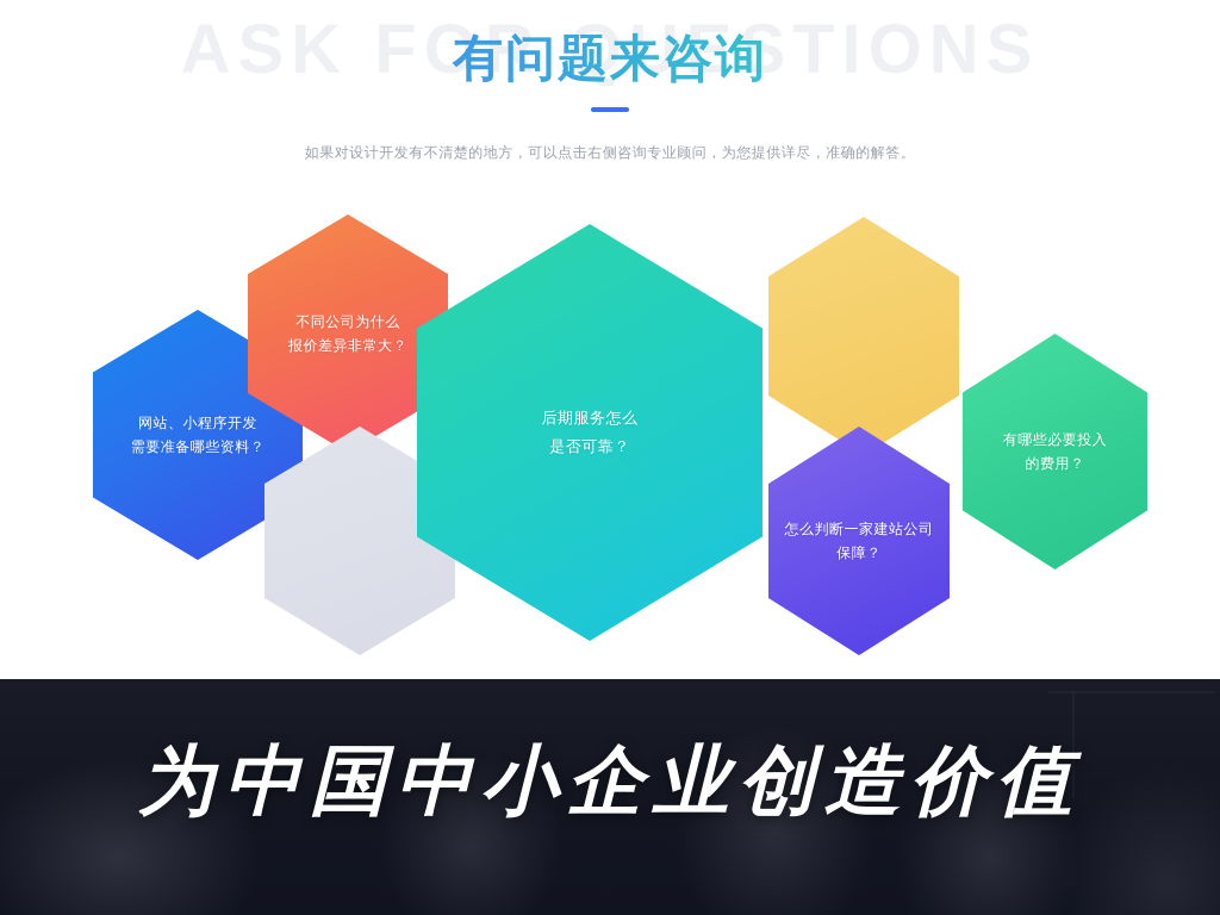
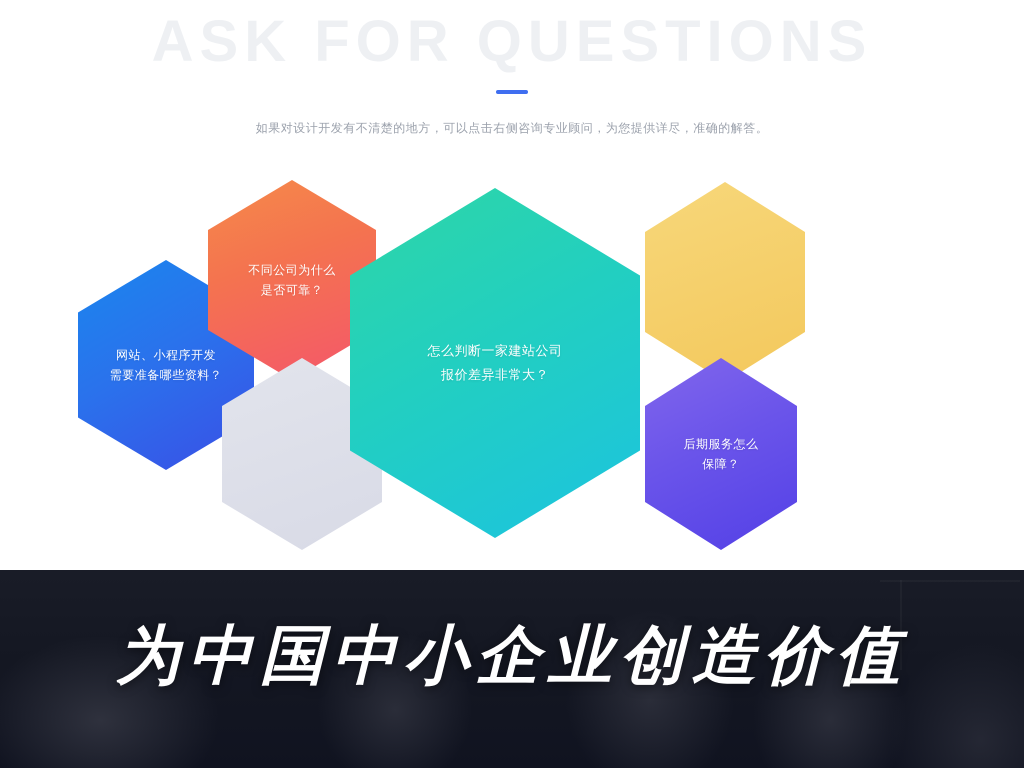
- 有问题来咨询
  如果对设计开发有不清楚的地方，可以点击右侧咨询专业顾问，为您提供详尽，准确的解答。
  网站、小程序开发
  需要准备哪些资料？
  不同公司为什么
- 报价差异非常大？
+ 是否可靠？
- 后期服务怎么
+ 怎么判断一家建站公司
- 是否可靠？
+ 报价差异非常大？
- 怎么判断一家建站公司
+ 后期服务怎么
  保障？
- 有哪些必要投入
- 的费用？
  为中国中小企业创造价值
